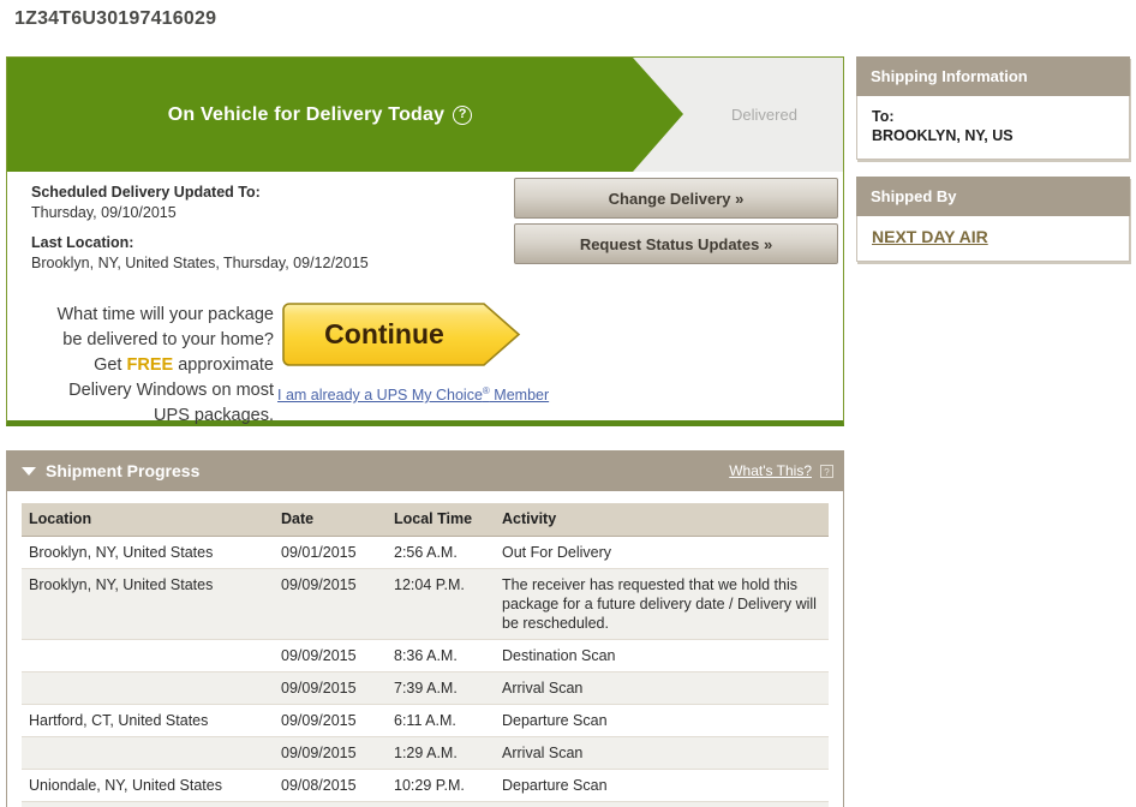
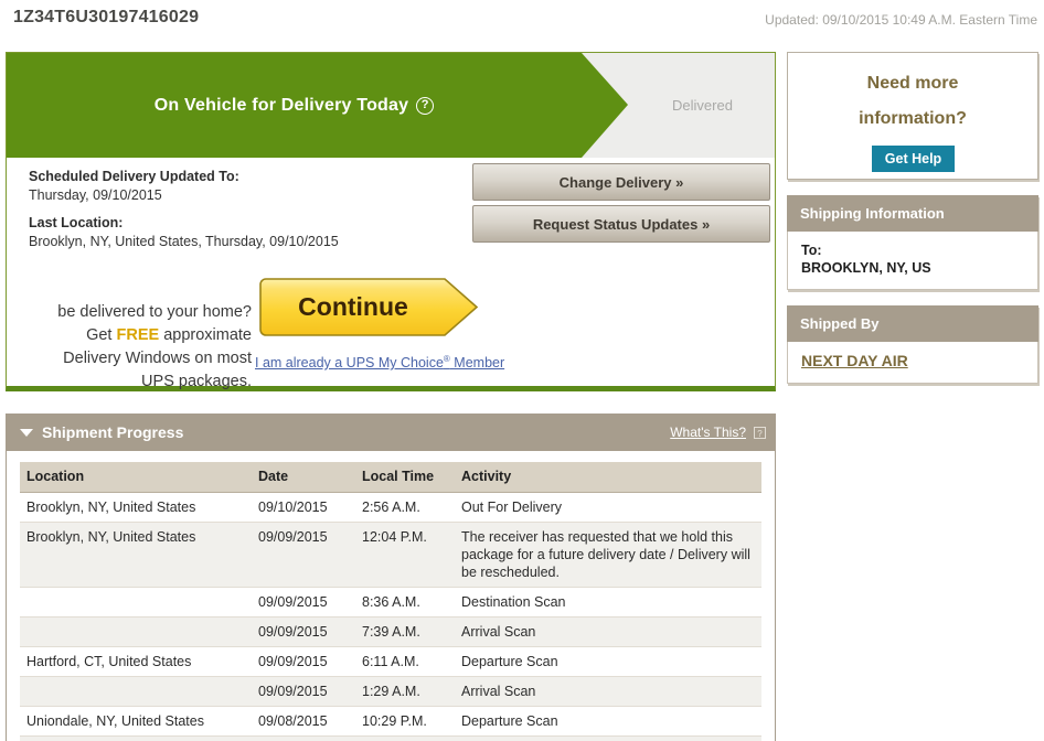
  1Z34T6U30197416029
+ Updated: 09/10/2015 10:49 A.M. Eastern Time
  On Vehicle for Delivery Today
  ?
  Delivered
  Scheduled Delivery Updated To:
  Thursday, 09/10/2015
  Last Location:
- Brooklyn, NY, United States, Thursday, 09/12/2015
+ Brooklyn, NY, United States, Thursday, 09/10/2015
  Change Delivery »
  Request Status Updates »
- What time will your package
  be delivered to your home?
  Get FREE approximate
  Delivery Windows on most
  UPS packages.
  Continue
  I am already a UPS My Choice® Member
  Shipment Progress
  What's This?
  ?
  Location	Date	Local Time	Activity
- Brooklyn, NY, United States	09/01/2015	2:56 A.M.	Out For Delivery
+ Brooklyn, NY, United States	09/10/2015	2:56 A.M.	Out For Delivery
  Brooklyn, NY, United States	09/09/2015	12:04 P.M.	The receiver has requested that we hold this package for a future delivery date / Delivery will be rescheduled.
  	09/09/2015	8:36 A.M.	Destination Scan
  	09/09/2015	7:39 A.M.	Arrival Scan
  Hartford, CT, United States	09/09/2015	6:11 A.M.	Departure Scan
  	09/09/2015	1:29 A.M.	Arrival Scan
  Uniondale, NY, United States	09/08/2015	10:29 P.M.	Departure Scan
+ Need more
+ information?
+ Get Help
  Shipping Information
  To:
  BROOKLYN, NY, US
  Shipped By
  NEXT DAY AIR
